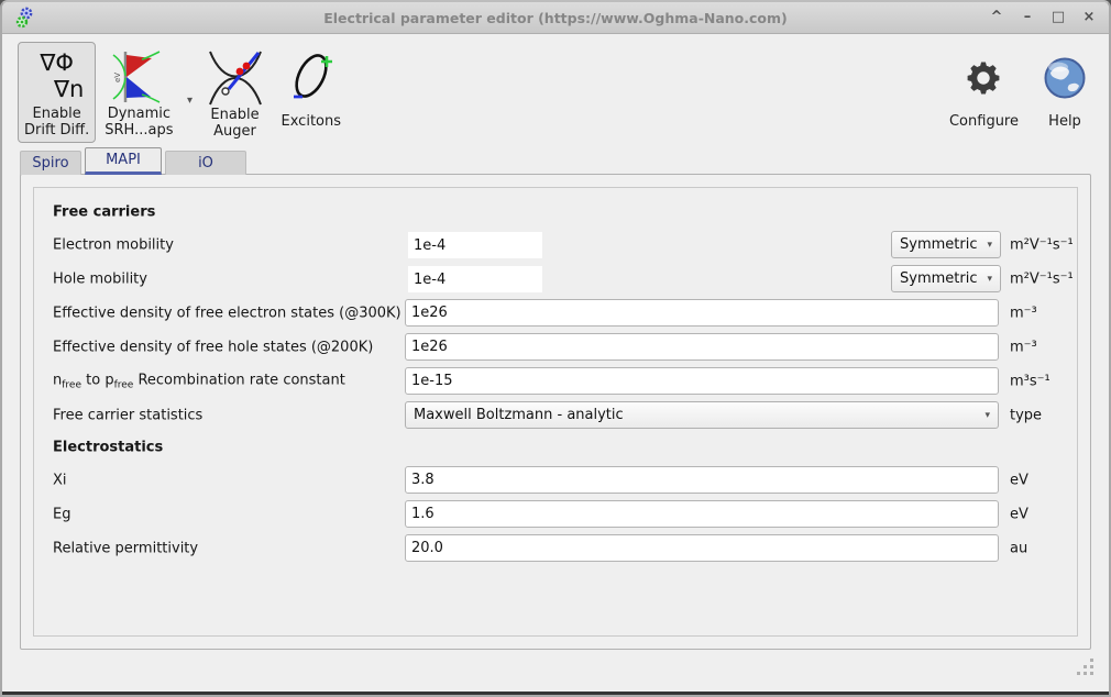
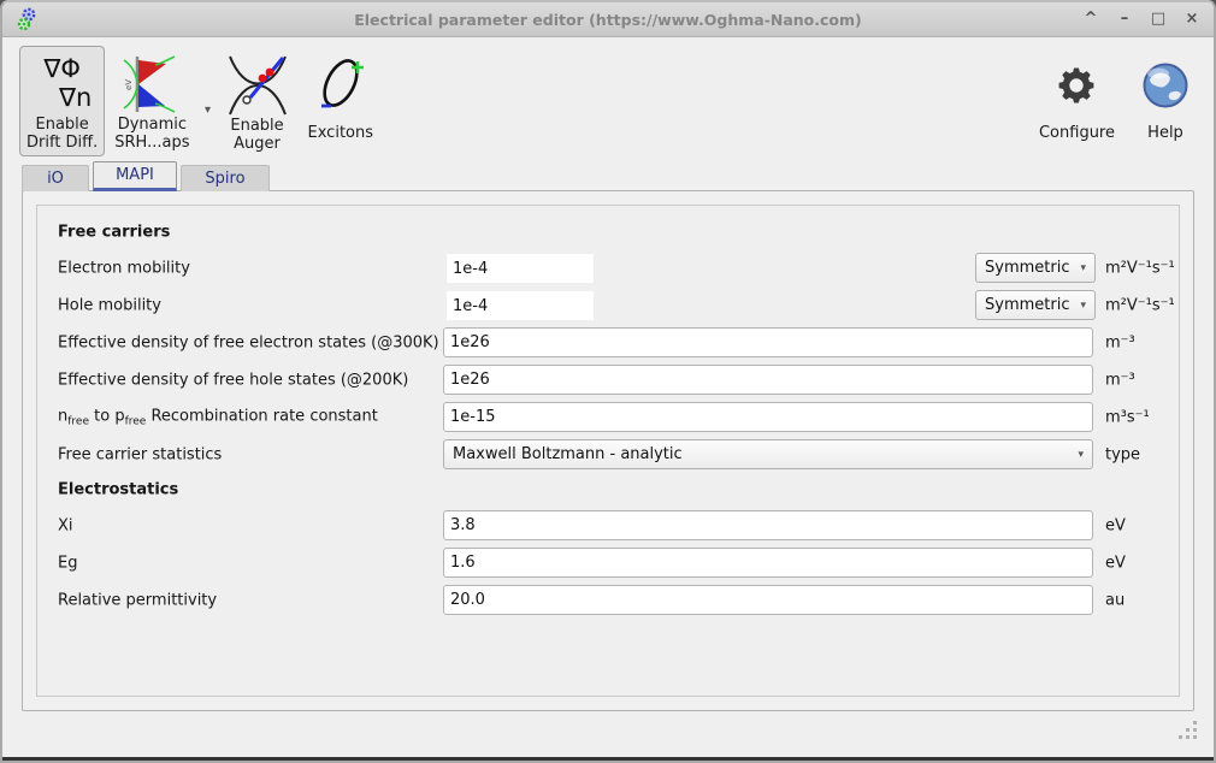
  Electrical parameter editor (https://www.Oghma-Nano.com)
  ^
  –
  □
  ×
  ∇Φ
  ∇n
  Enable
  Drift Diff.
  Dynamic
  SRH...aps
  ▾
  Enable
  Auger
  Excitons
  Configure
  Help
- Spiro
+ iO
  MAPI
- iO
+ Spiro
  Free carriers
  Electron mobility
  1e-4
  Symmetric
  ▾
  m²V⁻¹s⁻¹
  Hole mobility
  1e-4
  Symmetric
  ▾
  m²V⁻¹s⁻¹
  Effective density of free electron states (@300K)
  1e26
  m⁻³
  Effective density of free hole states (@200K)
  1e26
  m⁻³
  nfree to pfree Recombination rate constant
  1e-15
  m³s⁻¹
  Free carrier statistics
  Maxwell Boltzmann - analytic
  ▾
  type
  Electrostatics
  Xi
  3.8
  eV
  Eg
  1.6
  eV
  Relative permittivity
  20.0
  au
